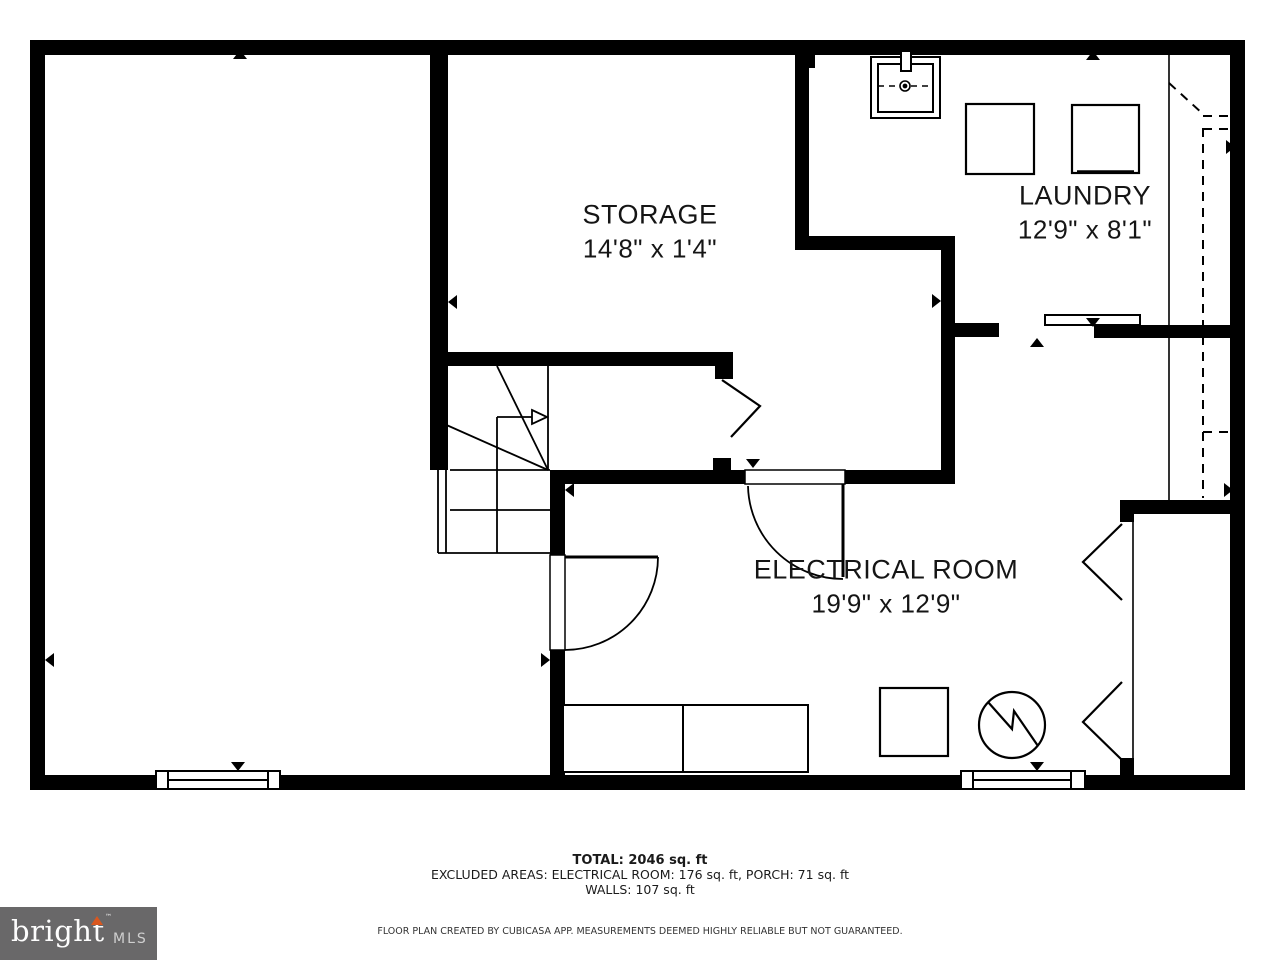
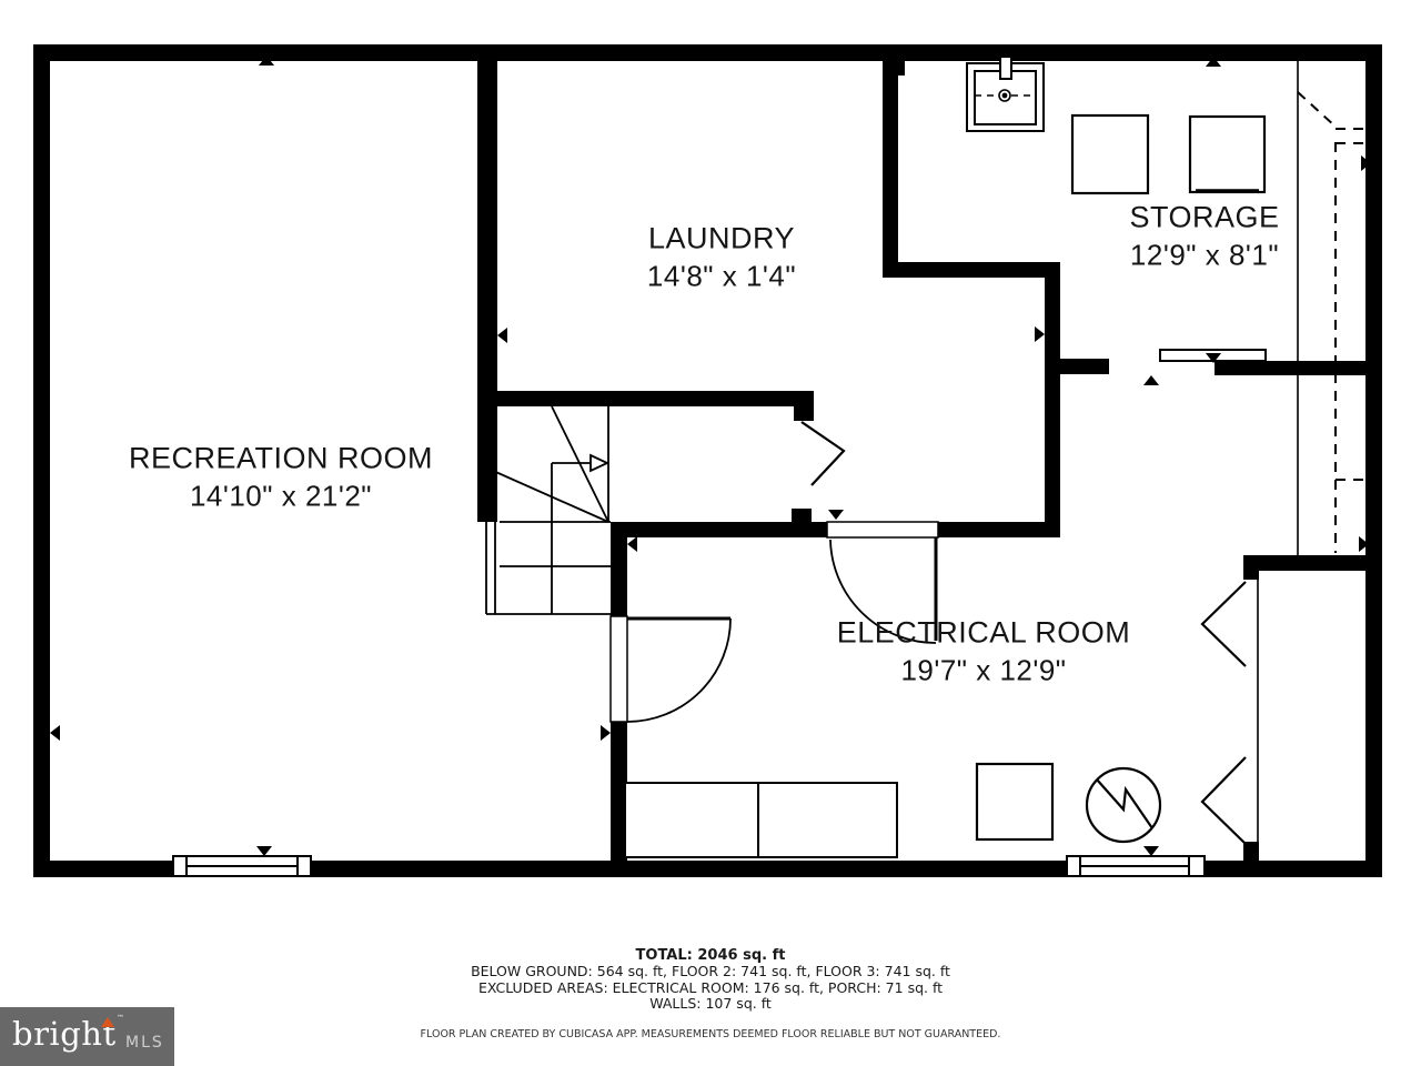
+ RECREATION ROOM
+ 14'10" x 21'2"
- STORAGE
+ LAUNDRY
  14'8" x 1'4"
- LAUNDRY
+ STORAGE
  12'9" x 8'1"
  ELECTRICAL ROOM
- 19'9" x 12'9"
+ 19'7" x 12'9"
  TOTAL: 2046 sq. ft
+ BELOW GROUND: 564 sq. ft, FLOOR 2: 741 sq. ft, FLOOR 3: 741 sq. ft
  EXCLUDED AREAS: ELECTRICAL ROOM: 176 sq. ft, PORCH: 71 sq. ft
  WALLS: 107 sq. ft
- FLOOR PLAN CREATED BY CUBICASA APP. MEASUREMENTS DEEMED HIGHLY RELIABLE BUT NOT GUARANTEED.
+ FLOOR PLAN CREATED BY CUBICASA APP. MEASUREMENTS DEEMED FLOOR RELIABLE BUT NOT GUARANTEED.
  bright
  ™
  MLS
